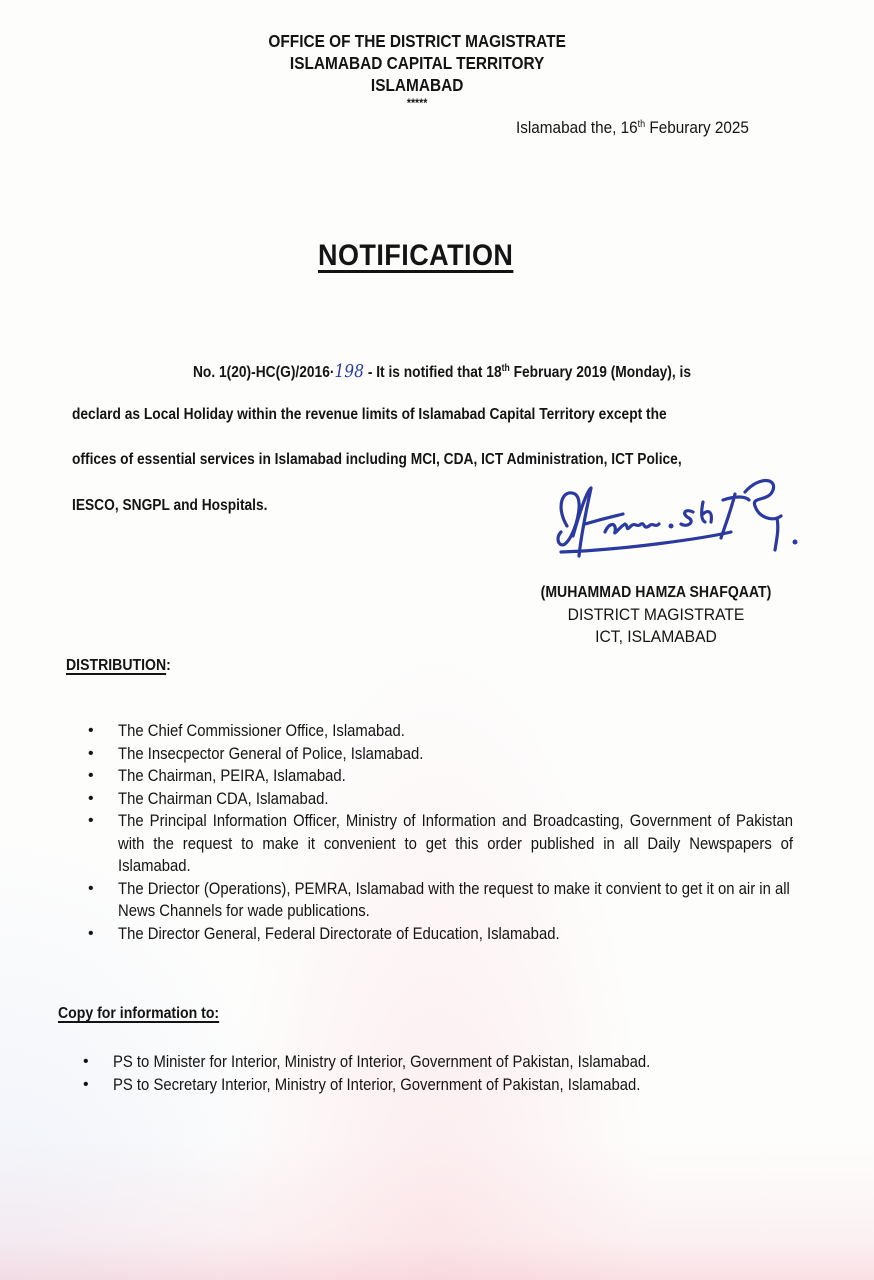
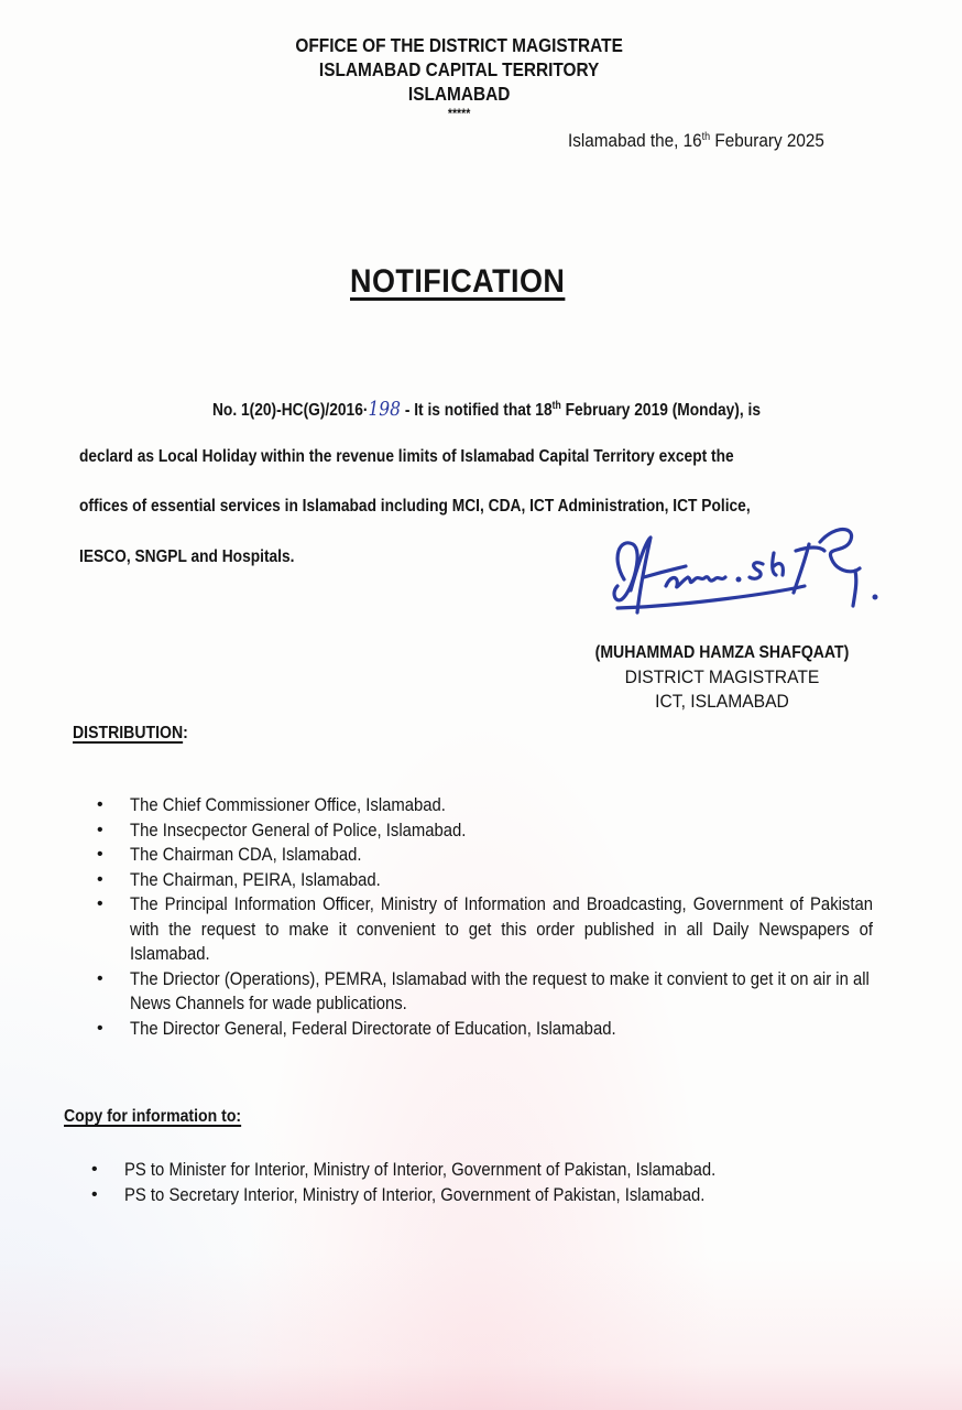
  OFFICE OF THE DISTRICT MAGISTRATE
  ISLAMABAD CAPITAL TERRITORY
  ISLAMABAD
  *****
  Islamabad the, 16th Feburary 2025
  NOTIFICATION
  No. 1(20)-HC(G)/2016·198 - It is notified that 18th February 2019 (Monday), is
  declard as Local Holiday within the revenue limits of Islamabad Capital Territory except the
  offices of essential services in Islamabad including MCI, CDA, ICT Administration, ICT Police,
  IESCO, SNGPL and Hospitals.
  (MUHAMMAD HAMZA SHAFQAAT)
  DISTRICT MAGISTRATE
  ICT, ISLAMABAD
  DISTRIBUTION:
  •
  The Chief Commissioner Office, Islamabad.
  •
  The Insecpector General of Police, Islamabad.
  •
- The Chairman, PEIRA, Islamabad.
+ The Chairman CDA, Islamabad.
  •
- The Chairman CDA, Islamabad.
+ The Chairman, PEIRA, Islamabad.
  •
  The Principal Information Officer, Ministry of Information and Broadcasting, Government of Pakistan with the request to make it convenient to get this order published in all Daily Newspapers of Islamabad.
  •
  The Driector (Operations), PEMRA, Islamabad with the request to make it convient to get it on air in all News Channels for wade publications.
  •
  The Director General, Federal Directorate of Education, Islamabad.
  Copy for information to:
  •
  PS to Minister for Interior, Ministry of Interior, Government of Pakistan, Islamabad.
  •
  PS to Secretary Interior, Ministry of Interior, Government of Pakistan, Islamabad.
